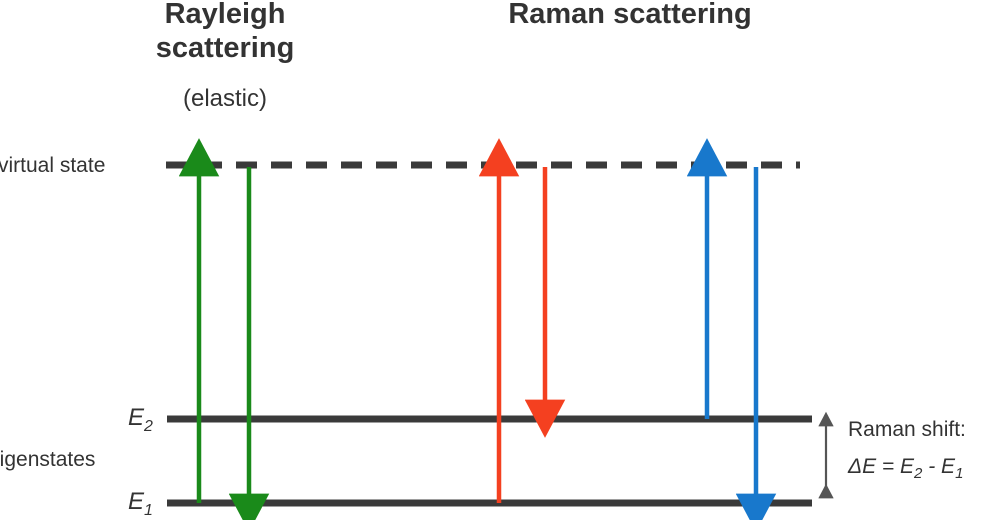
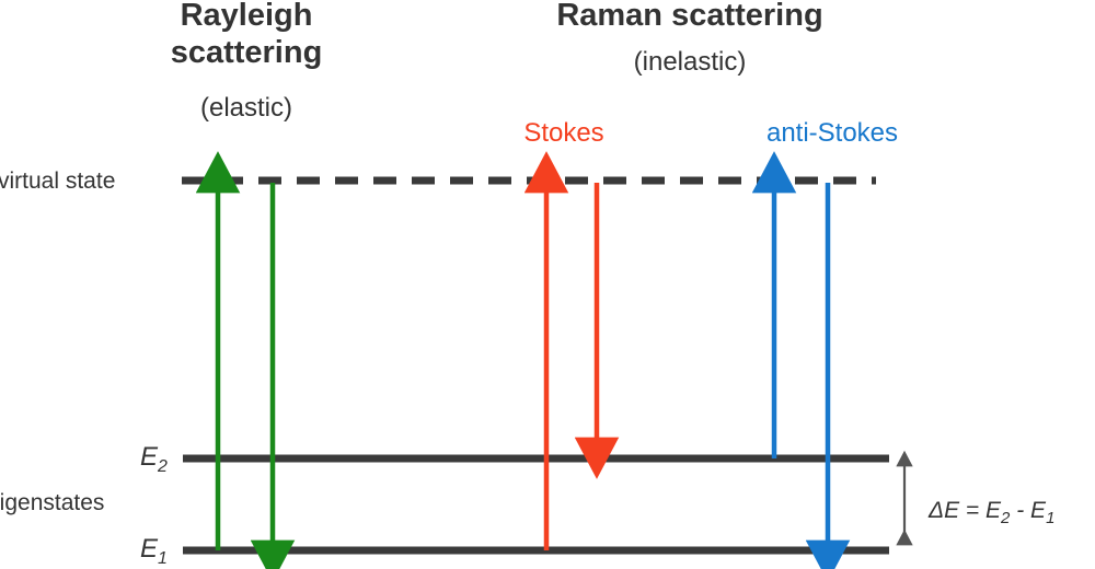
  Rayleigh
  scattering
  (elastic)
  Raman scattering
+ (inelastic)
+ Stokes
+ anti-Stokes
  virtual state
  igenstates
  E2
  E1
- Raman shift:
  ΔE = E2 - E1
